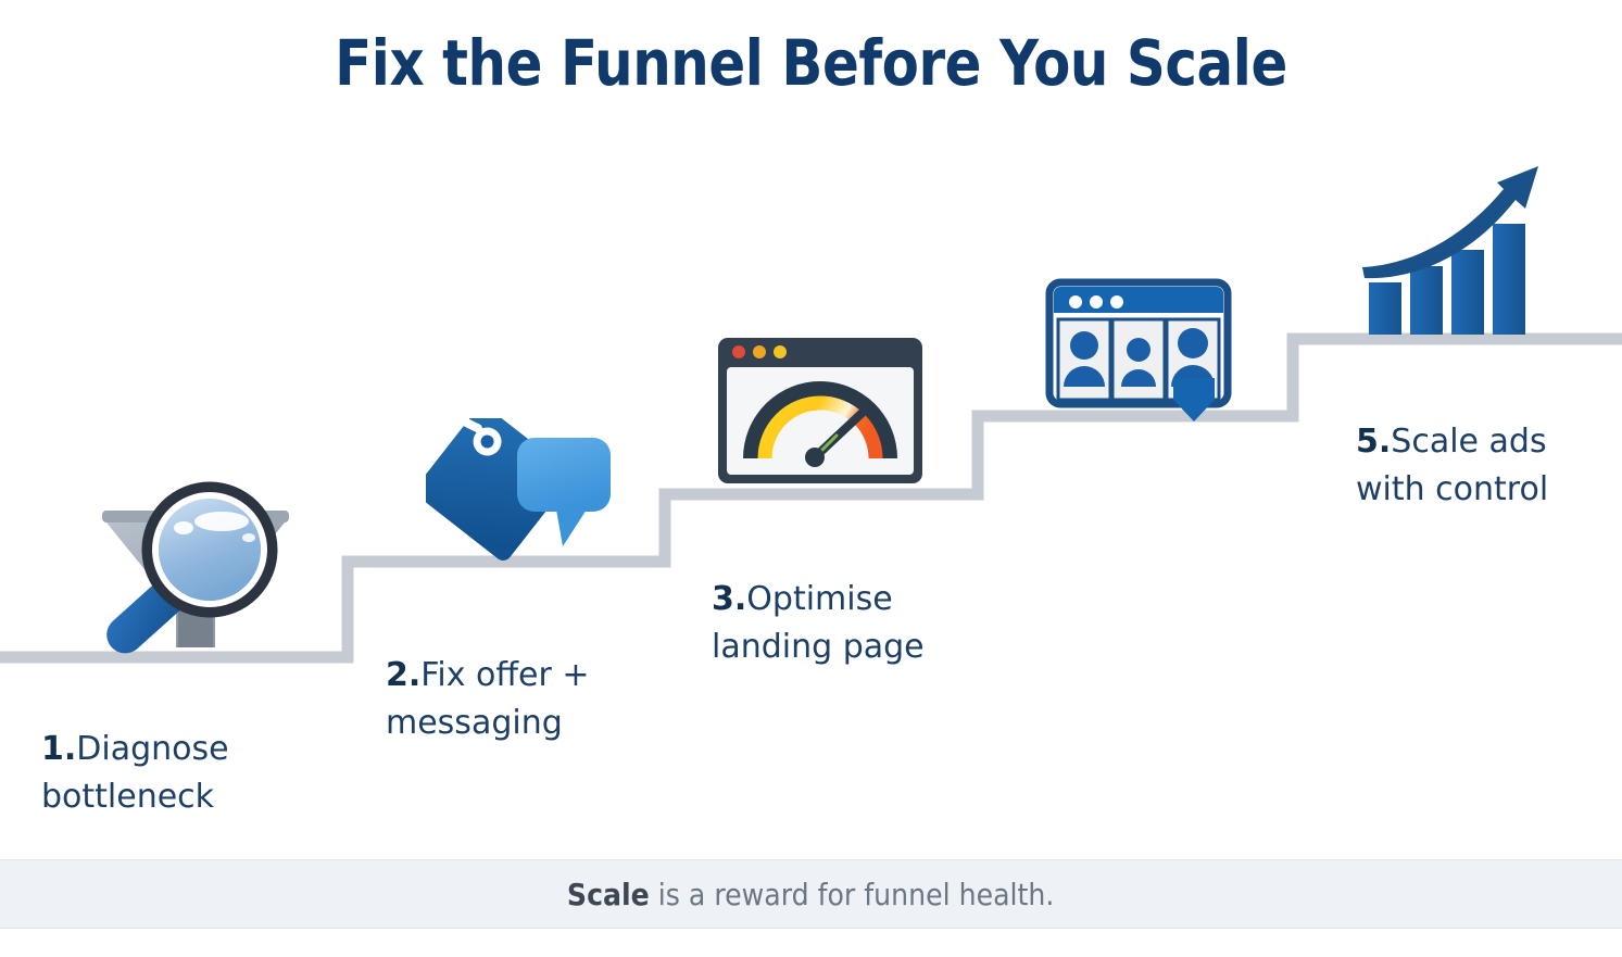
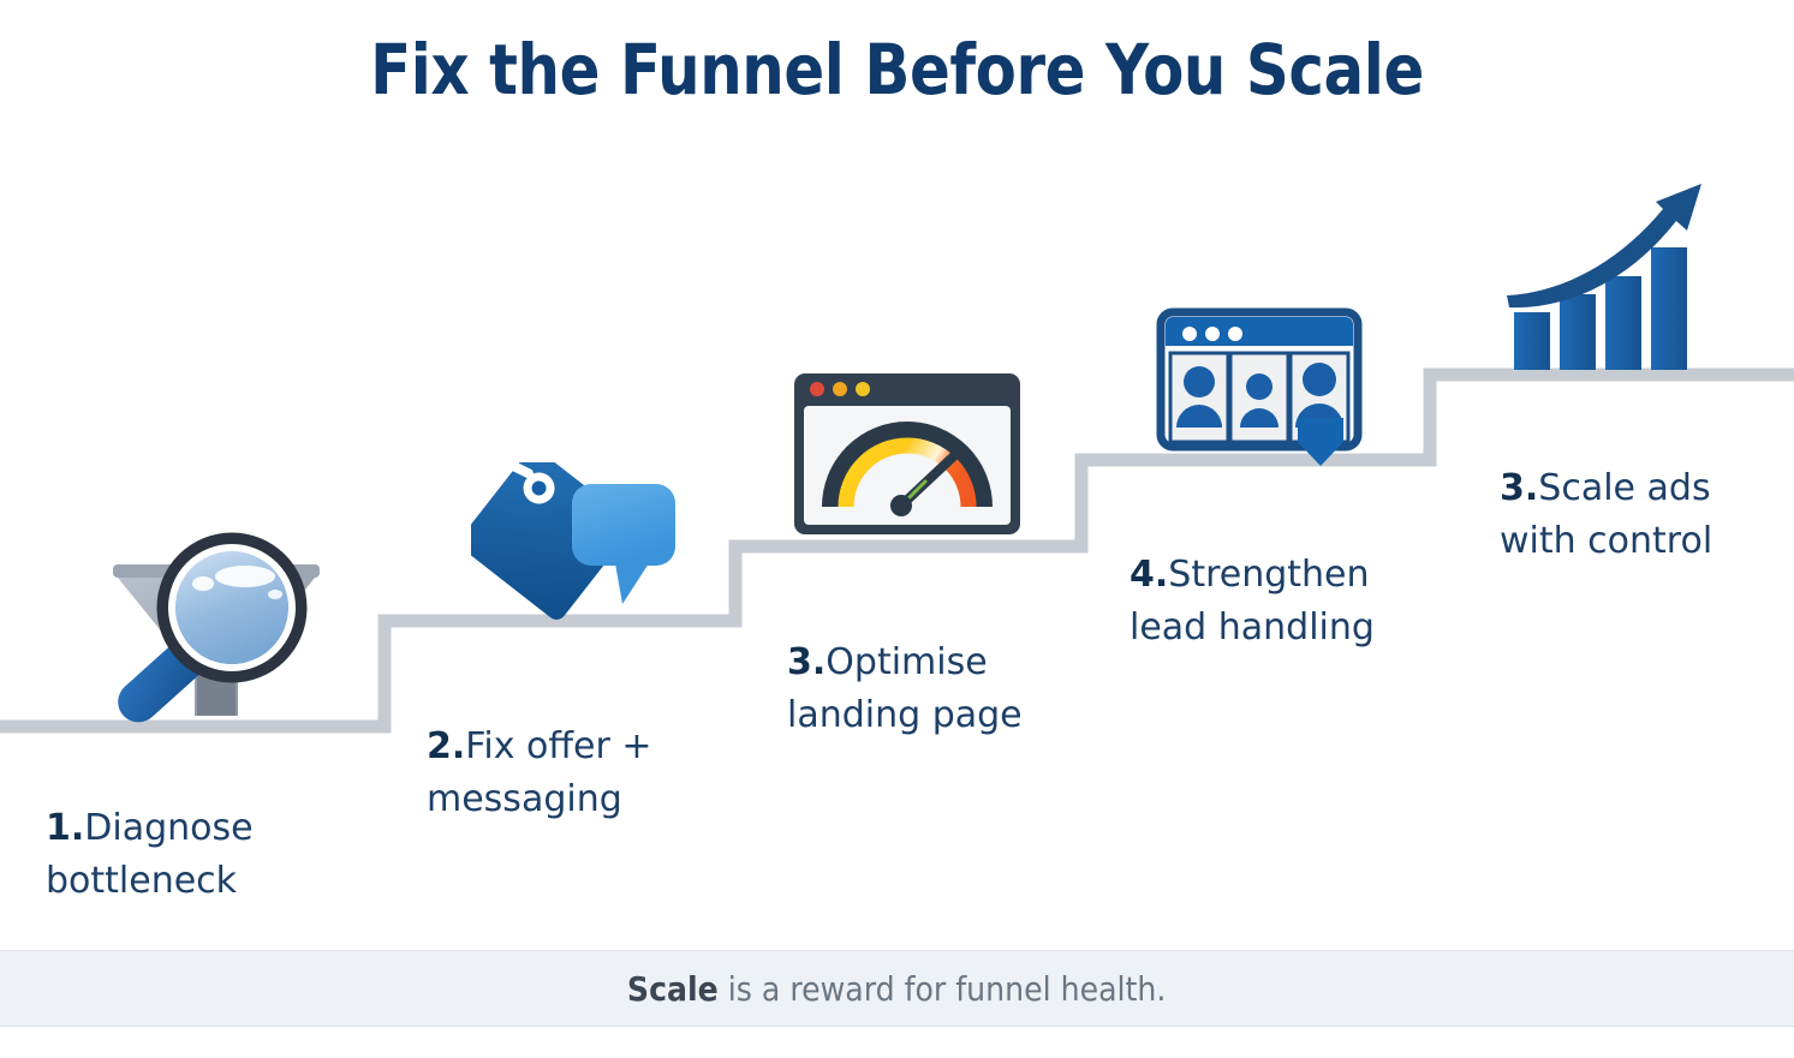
  Fix the Funnel Before You Scale
  1.Diagnose
  bottleneck
  2.Fix offer +
  messaging
  3.Optimise
  landing page
+ 4.Strengthen
+ lead handling
- 5.Scale ads
+ 3.Scale ads
  with control
  Scale is a reward for funnel health.
